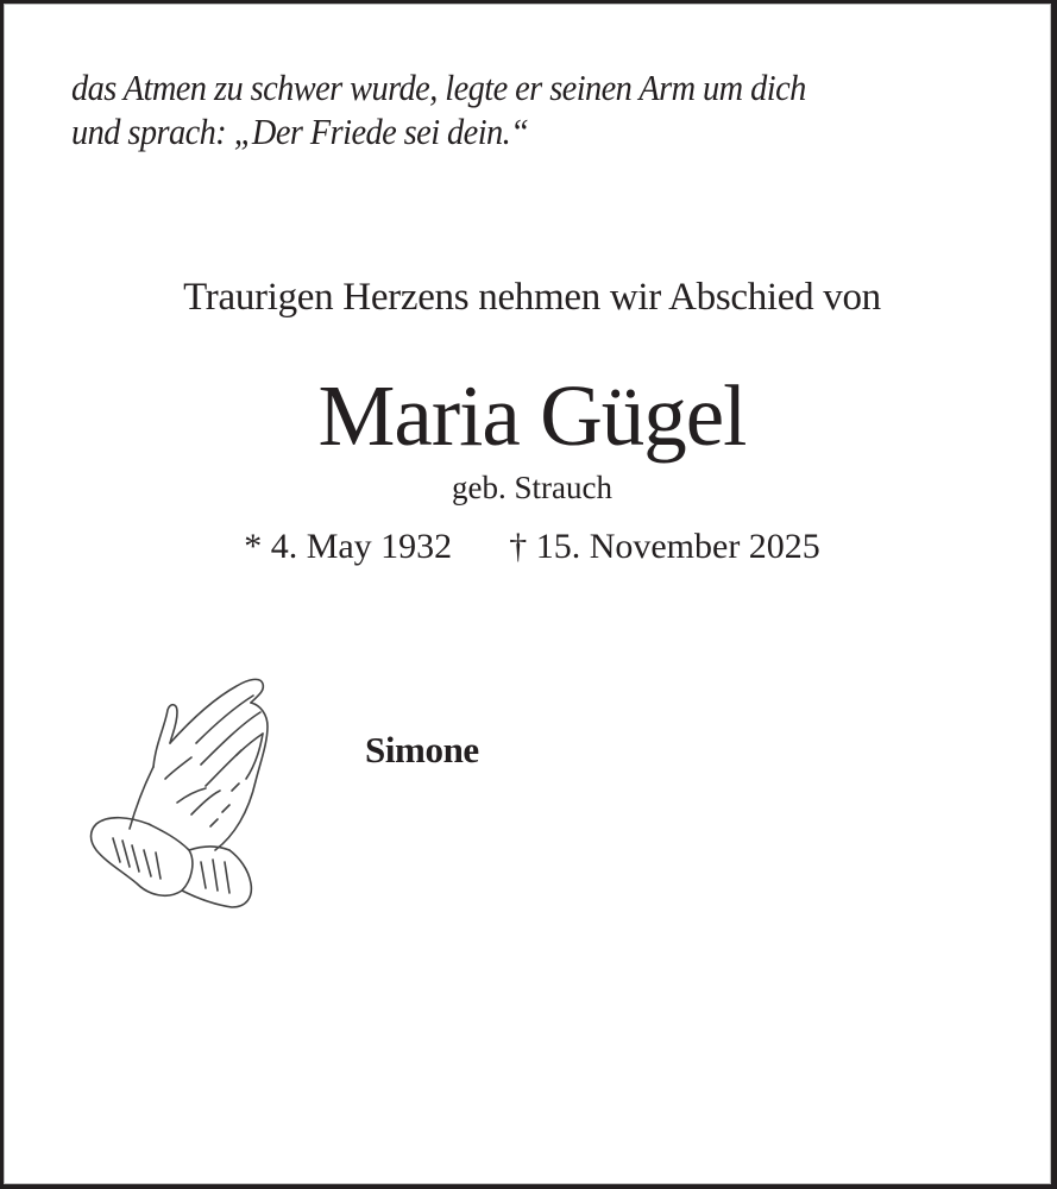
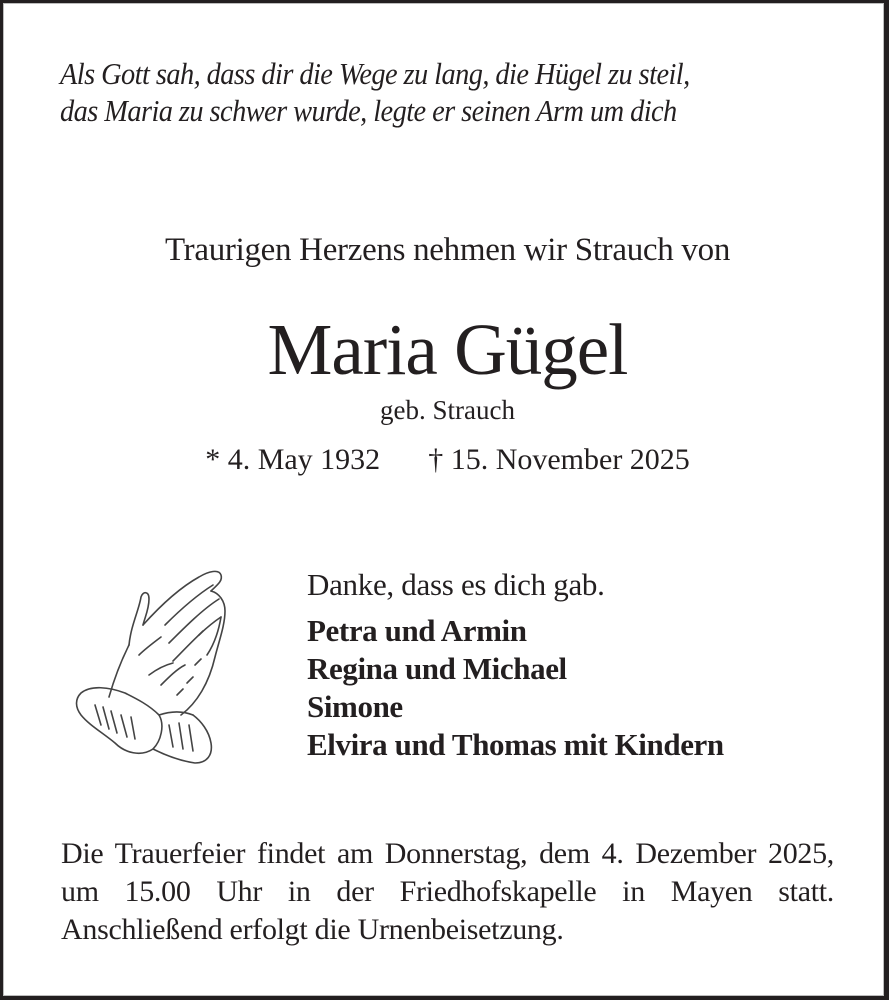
+ Als Gott sah, dass dir die Wege zu lang, die Hügel zu steil,
- das Atmen zu schwer wurde, legte er seinen Arm um dich
+ das Maria zu schwer wurde, legte er seinen Arm um dich
- und sprach: „Der Friede sei dein.“
- Traurigen Herzens nehmen wir Abschied von
+ Traurigen Herzens nehmen wir Strauch von
  Maria Gügel
  geb. Strauch
  * 4. May 1932 † 15. November 2025
+ Danke, dass es dich gab.
+ Petra und Armin
+ Regina und Michael
  Simone
+ Elvira und Thomas mit Kindern
+ Die Trauerfeier findet am Donnerstag, dem 4. Dezember 2025, um 15.00 Uhr in der Friedhofskapelle in Mayen statt. Anschließend erfolgt die Urnenbeisetzung.
